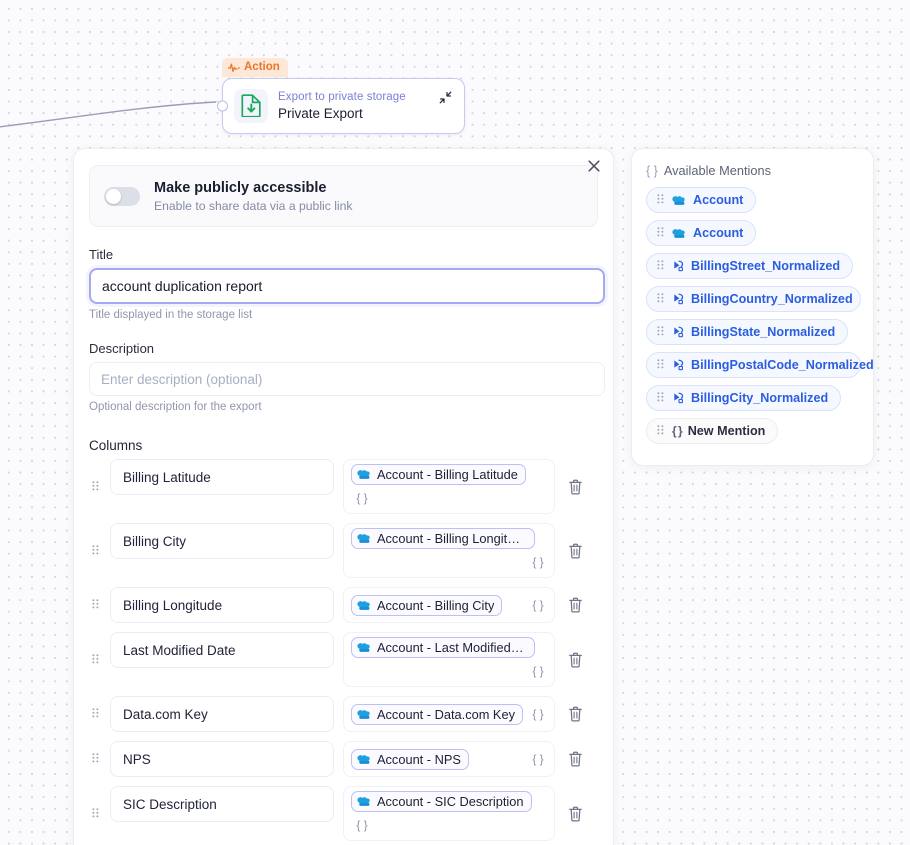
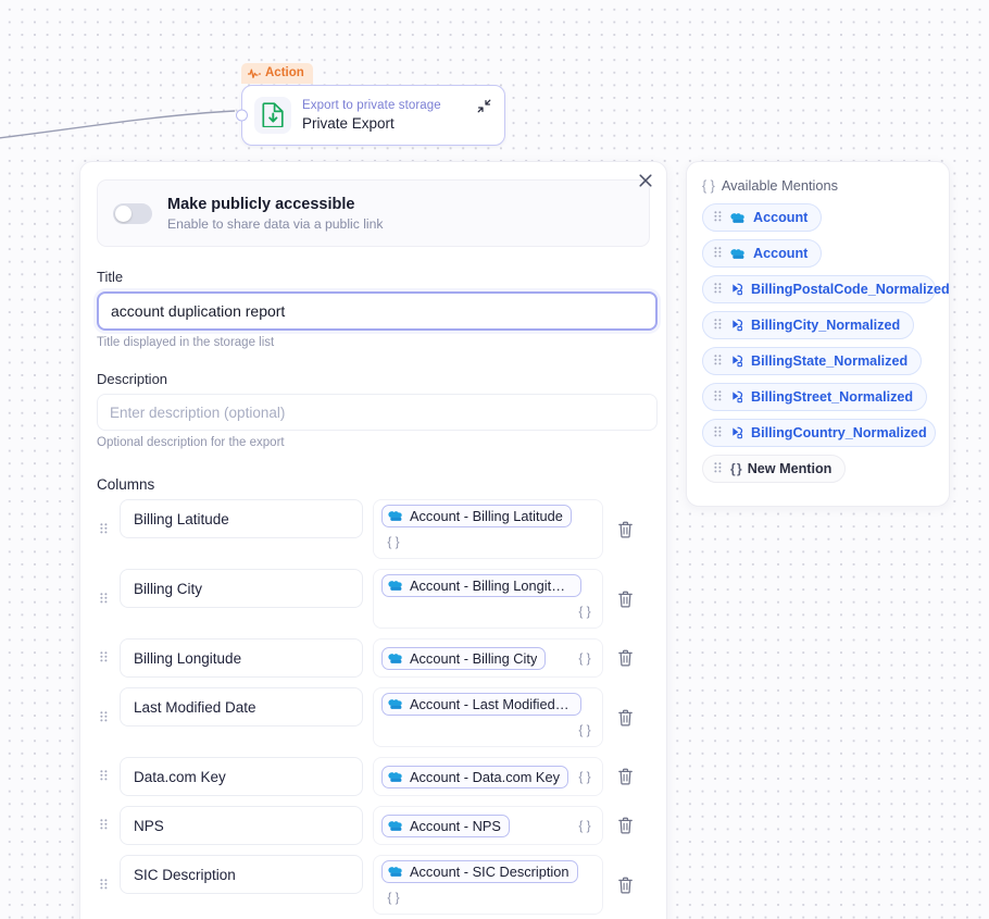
  Action
  Export to private storage
  Private Export
  Make publicly accessible
  Enable to share data via a public link
  Title
  account duplication report
  Title displayed in the storage list
  Description
  Enter description (optional)
  Optional description for the export
  Columns
  Billing Latitude
  Account - Billing Latitude
  { }
  Billing City
  Account - Billing Longitu…
  { }
  Billing Longitude
  Account - Billing City
  { }
  Last Modified Date
  Account - Last Modified …
  { }
  Data.com Key
  Account - Data.com Key
  { }
  NPS
  Account - NPS
  { }
  SIC Description
  Account - SIC Description
  { }
  { }
  Available Mentions
  Account
  Account
- BillingStreet_Normalized
+ BillingPostalCode_Normalized
- BillingCountry_Normalized
+ BillingCity_Normalized
  BillingState_Normalized
- BillingPostalCode_Normalized
+ BillingStreet_Normalized
- BillingCity_Normalized
+ BillingCountry_Normalized
  { }
  New Mention
